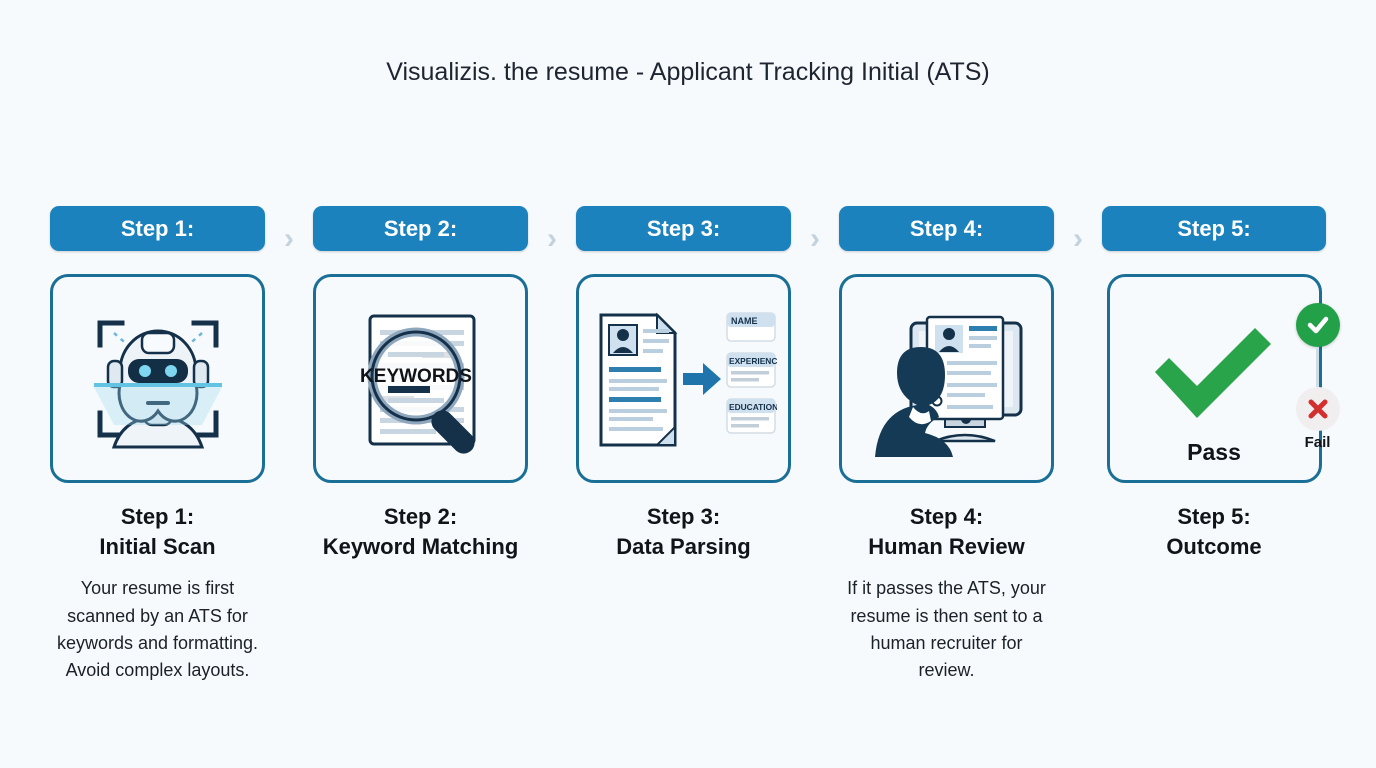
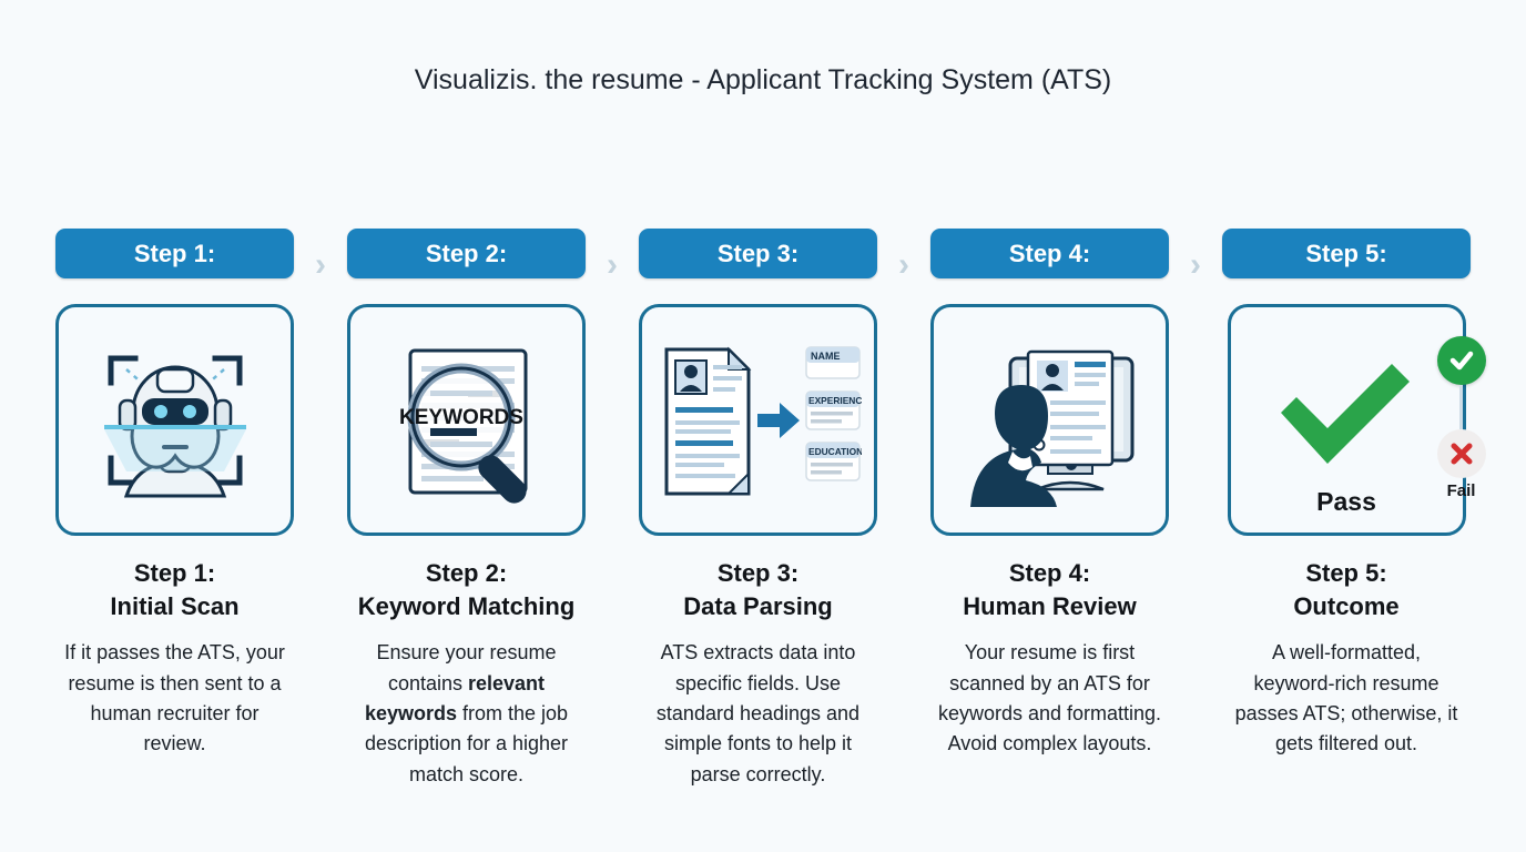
- Visualizis. the resume - Applicant Tracking Initial (ATS)
+ Visualizis. the resume - Applicant Tracking System (ATS)
  Step 1:
  Step 1:
  Initial Scan
- Your resume is first scanned by an ATS for keywords and formatting. Avoid complex layouts.
+ If it passes the ATS, your resume is then sent to a human recruiter for review.
  ›
  Step 2:
  KEYWORDS
  Step 2:
  Keyword Matching
+ Ensure your resume contains relevant keywords from the job description for a higher match score.
  ›
  Step 3:
  NAME
  EXPERIENC
  EDUCATION
  Step 3:
  Data Parsing
+ ATS extracts data into specific fields. Use standard headings and simple fonts to help it parse correctly.
  ›
  Step 4:
  Step 4:
  Human Review
- If it passes the ATS, your resume is then sent to a human recruiter for review.
+ Your resume is first scanned by an ATS for keywords and formatting. Avoid complex layouts.
  ›
  Step 5:
  Pass
  Fail
  Step 5:
  Outcome
+ A well-formatted, keyword-rich resume passes ATS; otherwise, it gets filtered out.
